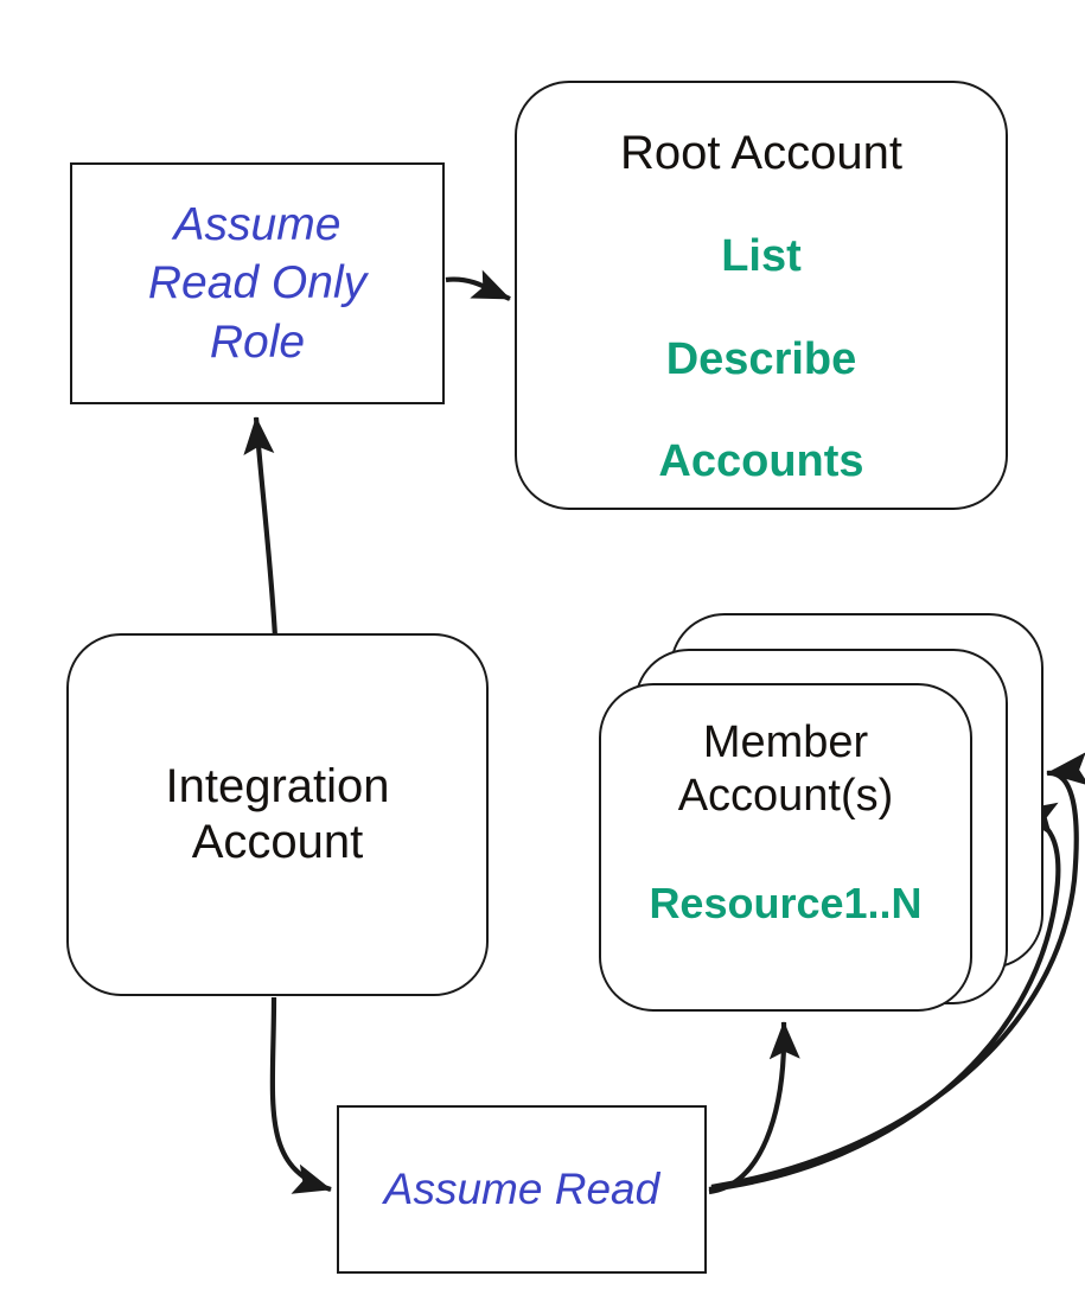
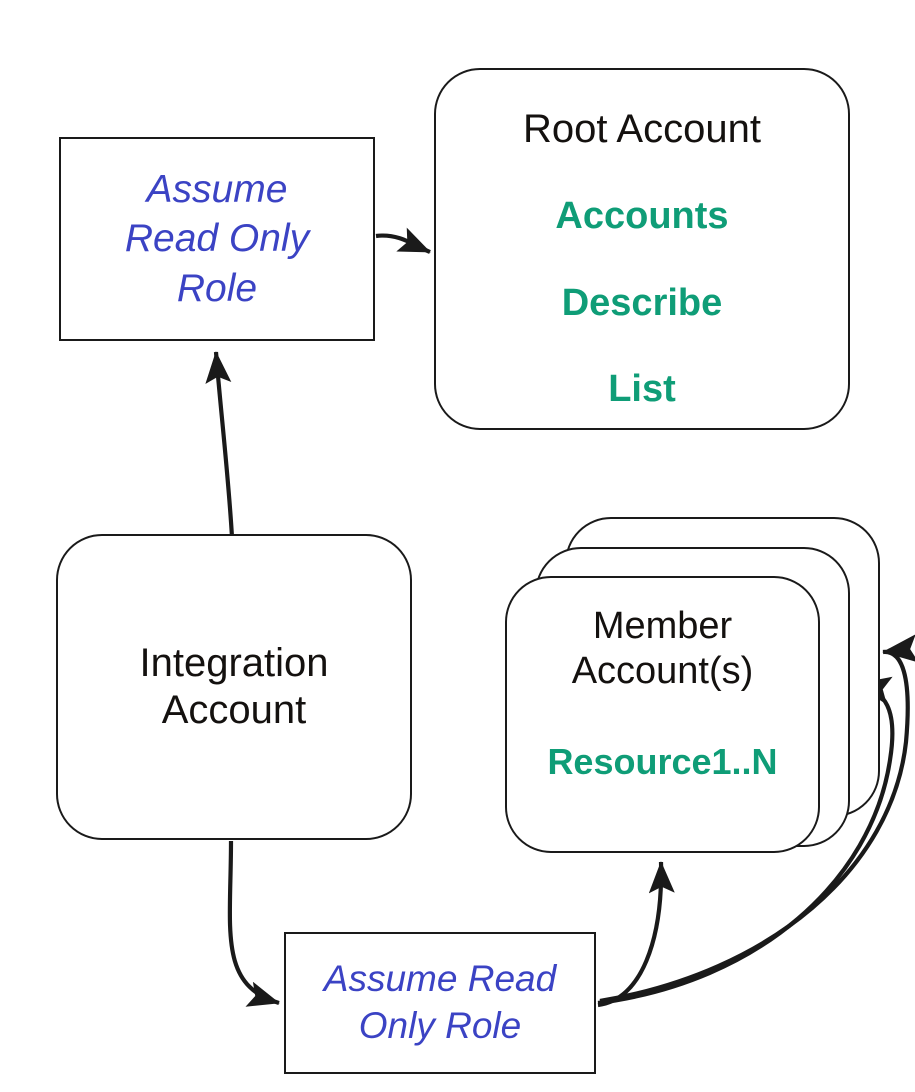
  Assume
  Read Only
  Role
  Root Account
- List
+ Accounts
  Describe
- Accounts
+ List
  Integration
  Account
  Member
  Account(s)
  Resource1..N
  Assume Read
+ Only Role
